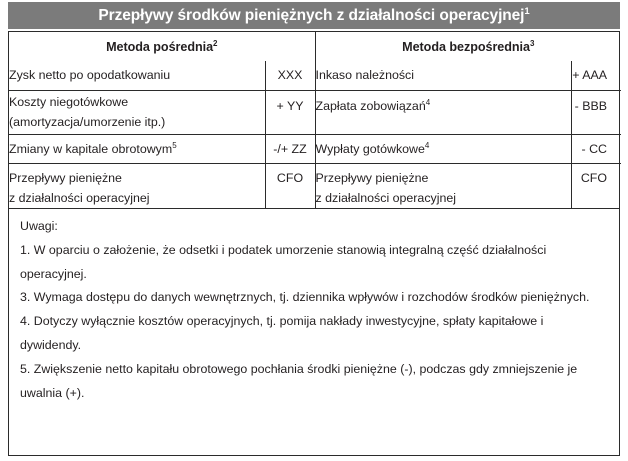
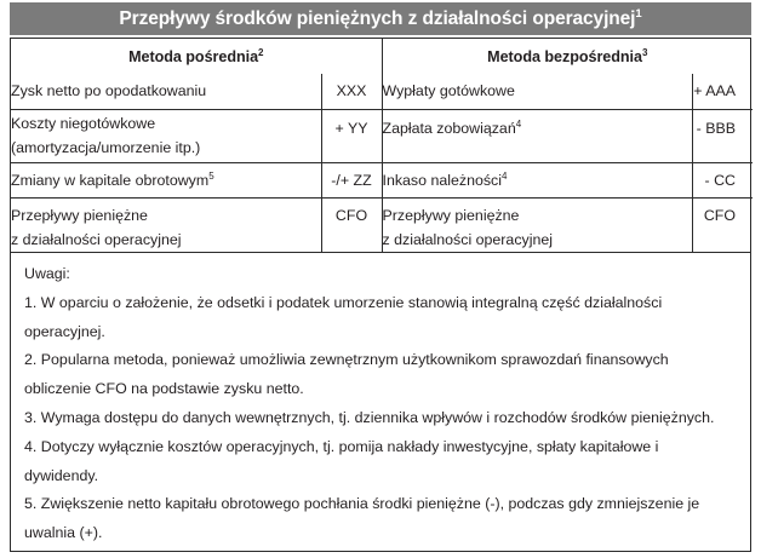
  Przepływy środków pieniężnych z działalności operacyjnej1
  Metoda pośrednia2	Metoda bezpośrednia3
- Zysk netto po opodatkowaniu	XXX	Inkaso należności	+ AAA
+ Zysk netto po opodatkowaniu	XXX	Wypłaty gotówkowe	+ AAA
  Koszty niegotówkowe(amortyzacja/umorzenie itp.)	+ YY	Zapłata zobowiązań4	- BBB
- Zmiany w kapitale obrotowym5	-/+ ZZ	Wypłaty gotówkowe4	- CC
+ Zmiany w kapitale obrotowym5	-/+ ZZ	Inkaso należności4	- CC
  Przepływy pieniężnez działalności operacyjnej	CFO	Przepływy pieniężnez działalności operacyjnej	CFO
  Uwagi:
  1. W oparciu o założenie, że odsetki i podatek umorzenie stanowią integralną część działalności operacyjnej.
+ 2. Popularna metoda, ponieważ umożliwia zewnętrznym użytkownikom sprawozdań finansowych obliczenie CFO na podstawie zysku netto.
  3. Wymaga dostępu do danych wewnętrznych, tj. dziennika wpływów i rozchodów środków pieniężnych.
  4. Dotyczy wyłącznie kosztów operacyjnych, tj. pomija nakłady inwestycyjne, spłaty kapitałowe i dywidendy.
  5. Zwiększenie netto kapitału obrotowego pochłania środki pieniężne (-), podczas gdy zmniejszenie je uwalnia (+).
